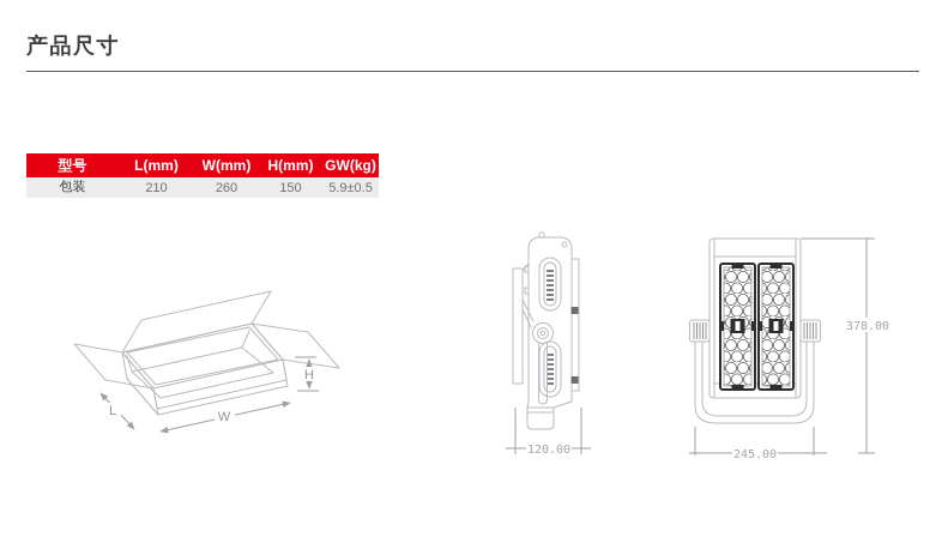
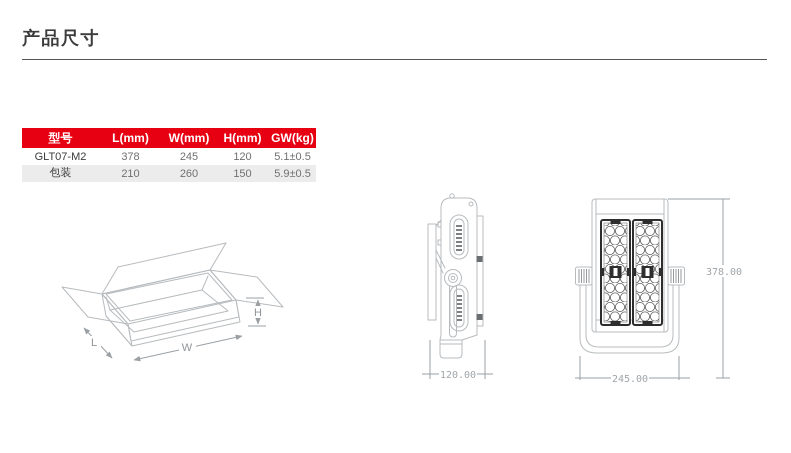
  产品尺寸
  型号	L(mm)	W(mm)	H(mm)	GW(kg)
+ GLT07-M2	378	245	120	5.1±0.5
  包装	210	260	150	5.9±0.5
  L
  W
  H
  120.00
  378.00
  245.00
